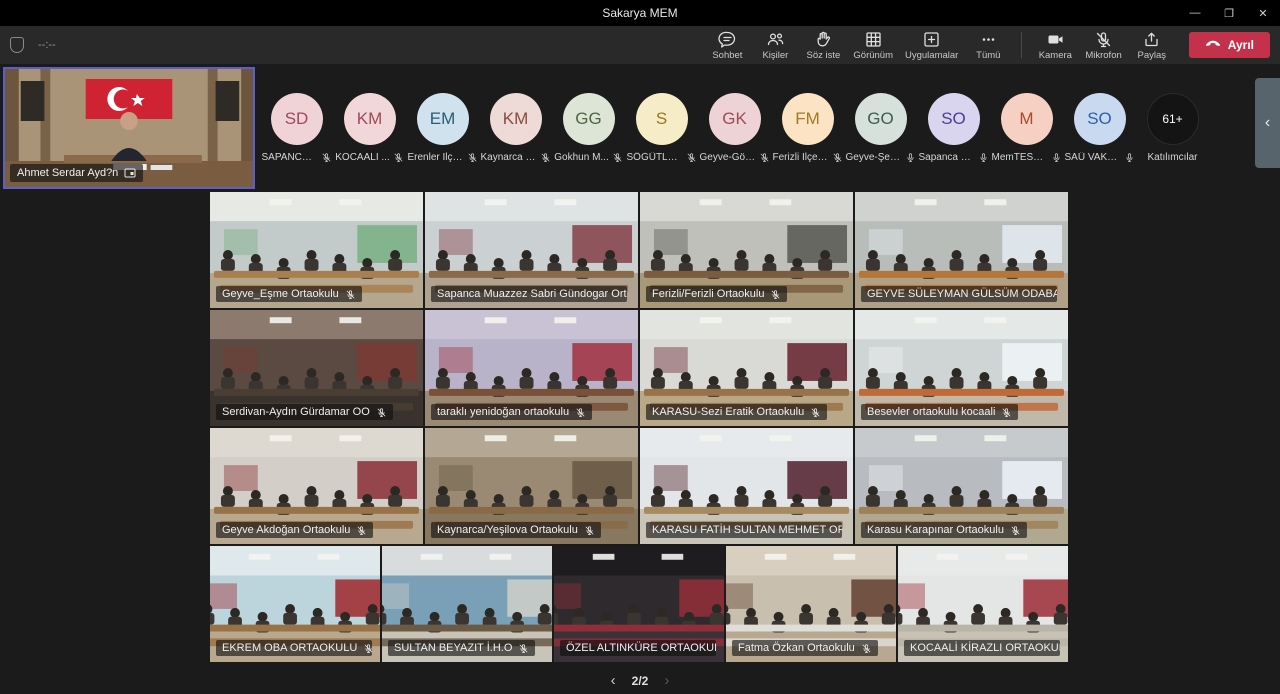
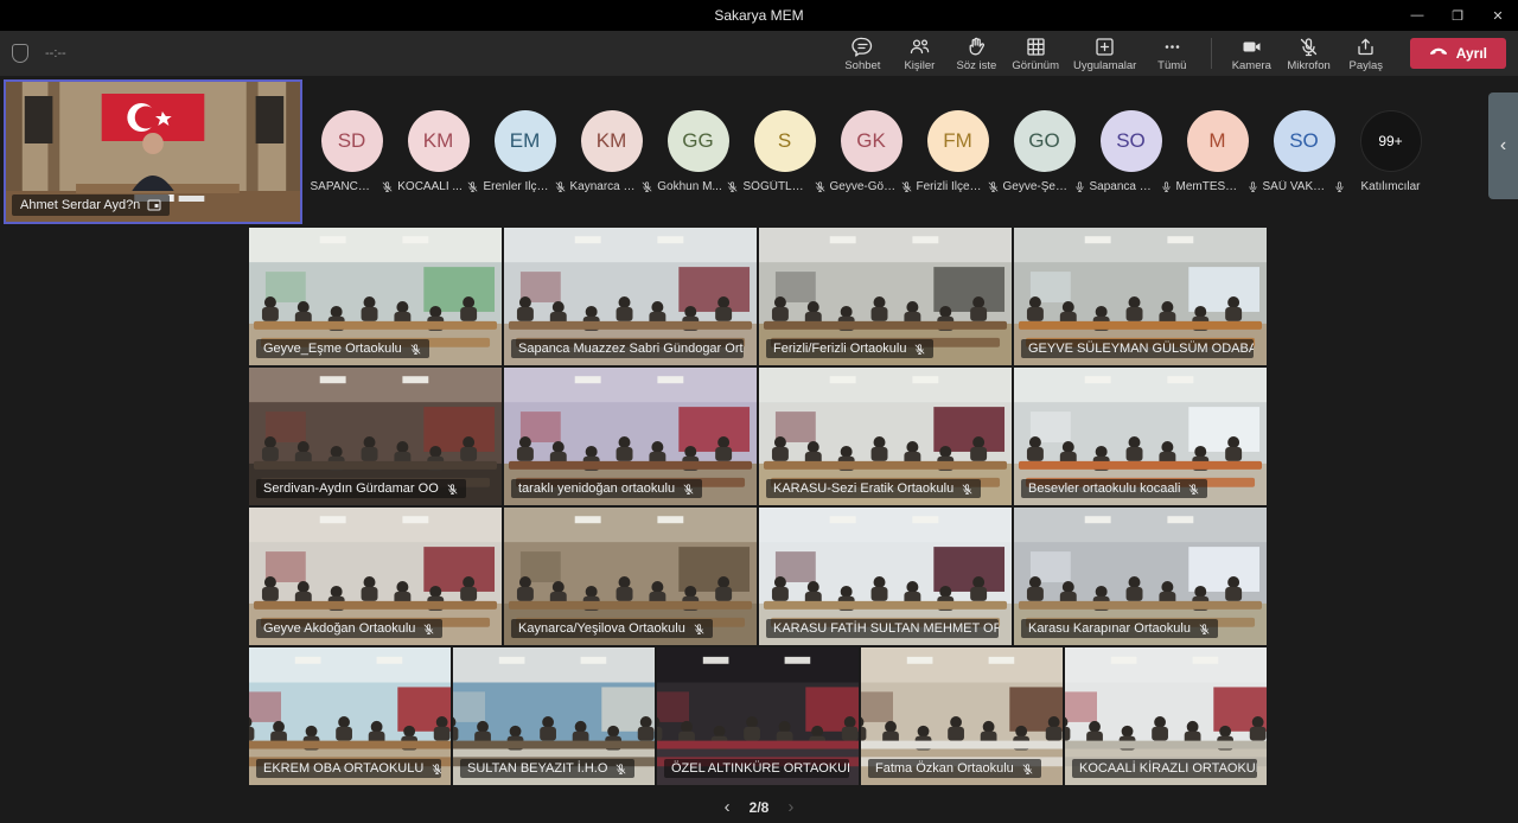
  Sakarya MEM
  —
  ❐
  ✕
  --:--
  Sohbet
  Kişiler
  Söz iste
  Görünüm
  Uygulamalar
  Tümü
  Kamera
  Mikrofon
  Paylaş
  Ayrıl
  Ahmet Serdar Ayd?n
  SD
  SAPANCA-..
  KM
  KOCAALİ ...
  EM
  Erenler İlçe .
  KM
  Kaynarca İl..
  GG
  Gokhun M...
  S
  SÖĞÜTLÜ -.
  GK
  Geyve-Gök..
  FM
  Ferizli İlçe ...
  GO
  Geyve-Şehi.
  SO
  Sapanca M..
  M
  MemTEST2.
  SO
  SAÜ VAKFI .
- 61+
+ 99+
  Katılımcılar
  ‹
  Geyve_Eşme Ortaokulu
  Sapanca Muazzez Sabri Gündogar Ort
  Ferizli/Ferizli Ortaokulu
  GEYVE SÜLEYMAN GÜLSÜM ODABA
  Serdivan-Aydın Gürdamar OO
  taraklı yenidoğan ortaokulu
  KARASU-Sezi Eratik Ortaokulu
  Besevler ortaokulu kocaali
  Geyve Akdoğan Ortaokulu
  Kaynarca/Yeşilova Ortaokulu
  KARASU FATİH SULTAN MEHMET OR
  Karasu Karapınar Ortaokulu
  EKREM OBA ORTAOKULU
  SULTAN BEYAZIT İ.H.O
  ÖZEL ALTINKÜRE ORTAOKU
  Fatma Özkan Ortaokulu
  KOCAALİ KİRAZLI ORTAOKU
  ‹
- 2/2
+ 2/8
  ›
